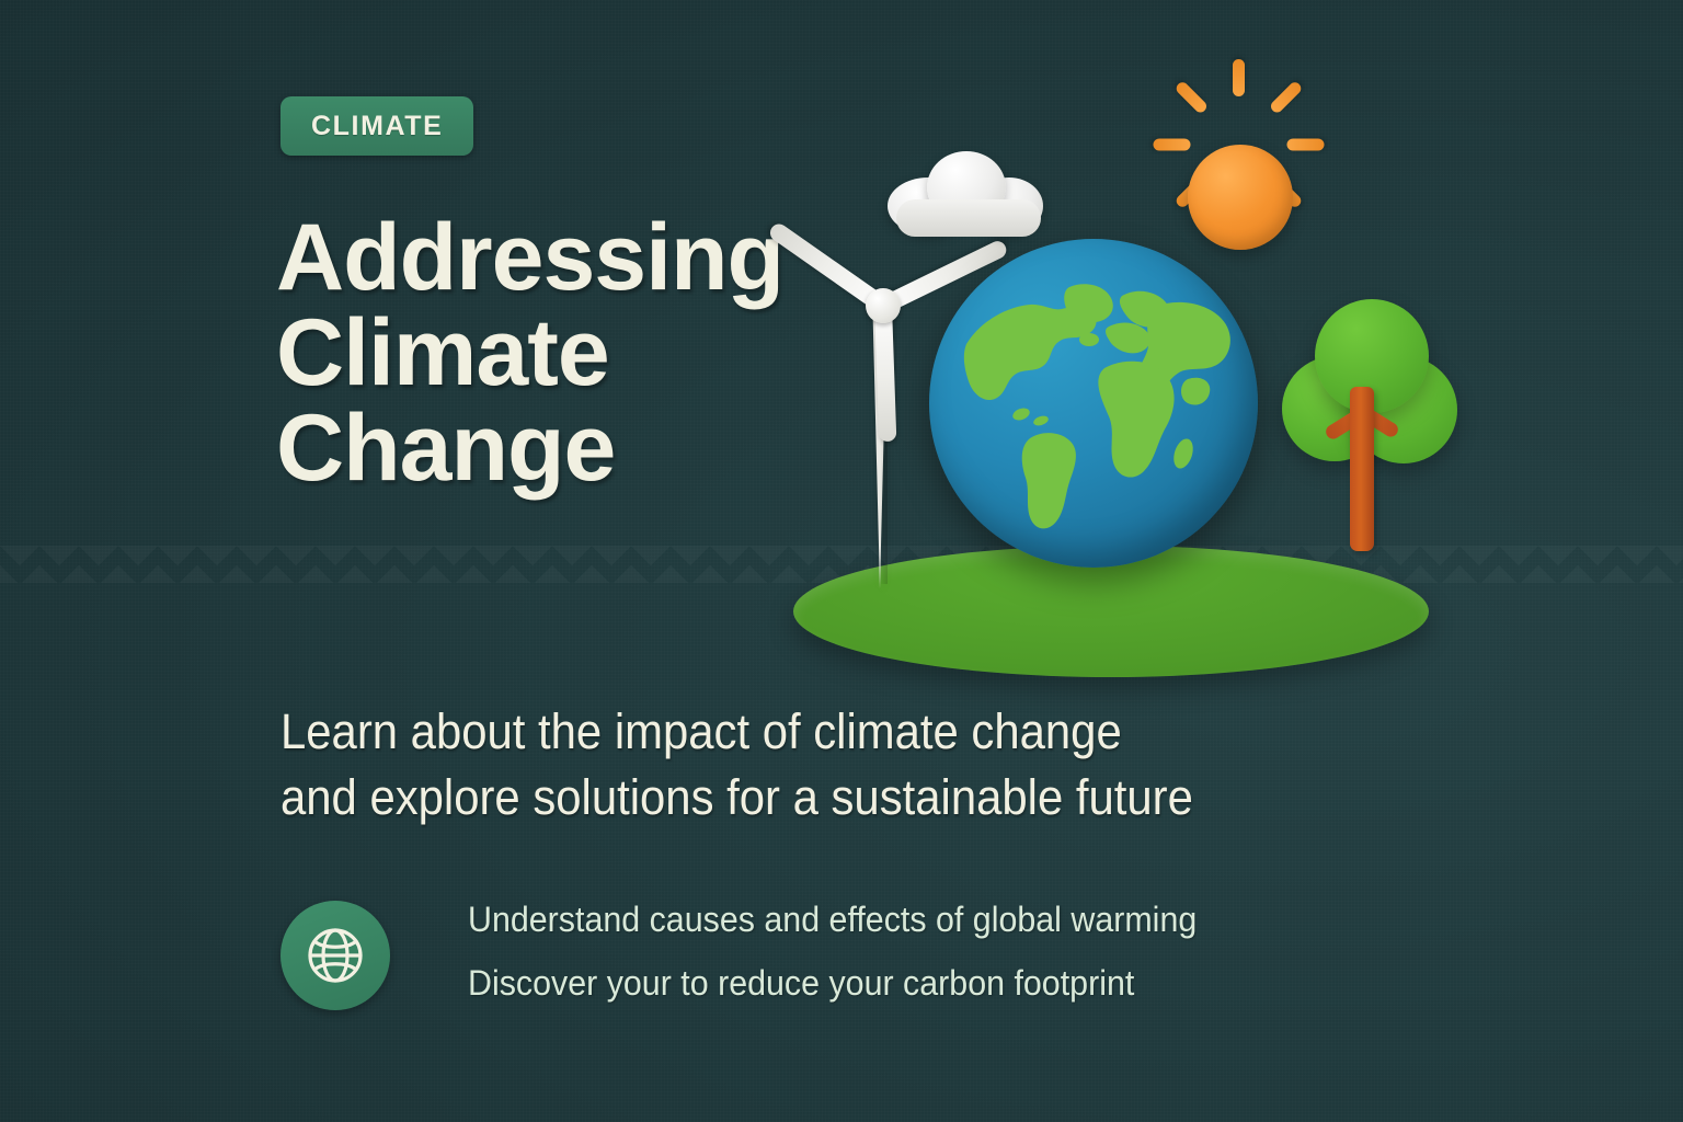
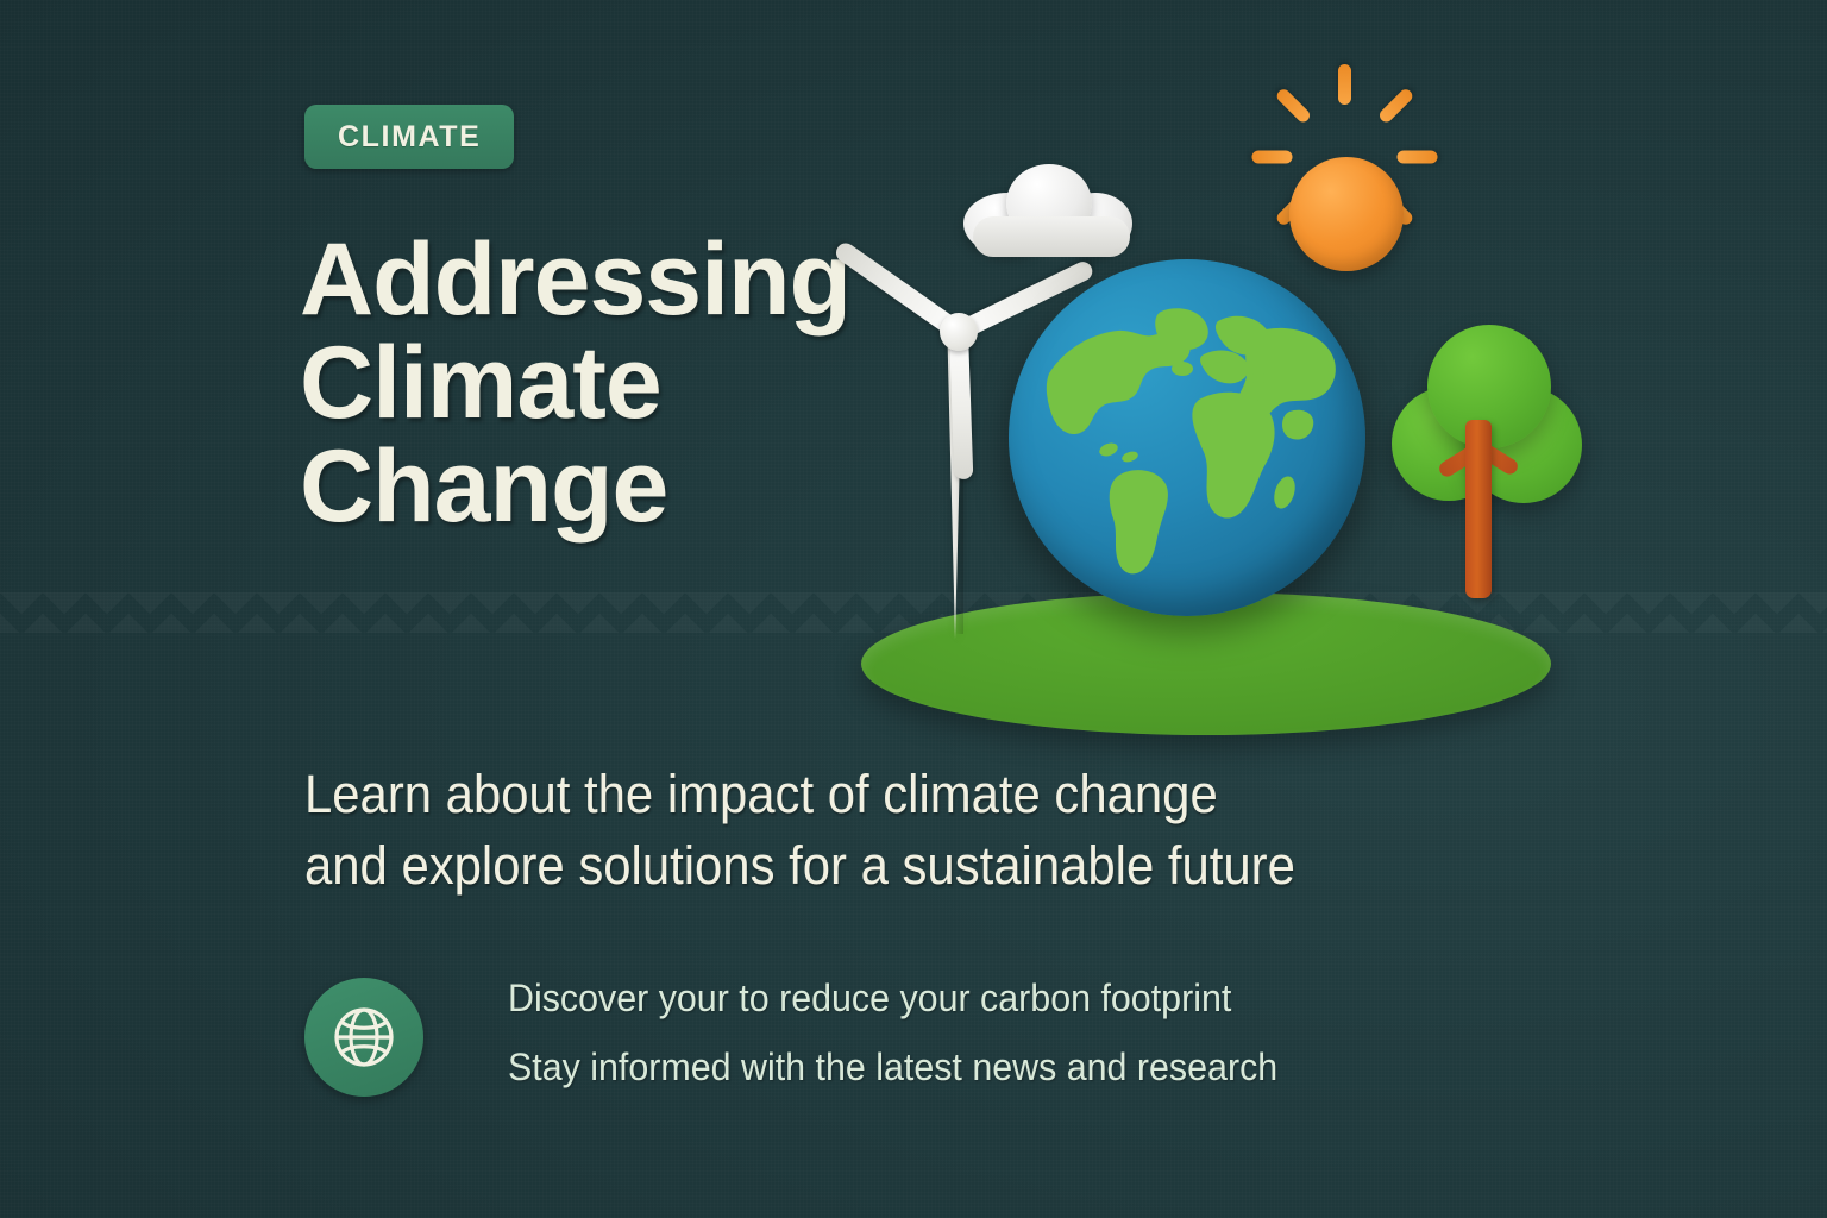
  CLIMATE
  Addressing
  Climate
  Change
  Learn about the impact of climate change
  and explore solutions for a sustainable future
- Understand causes and effects of global warming
  Discover your to reduce your carbon footprint
+ Stay informed with the latest news and research
